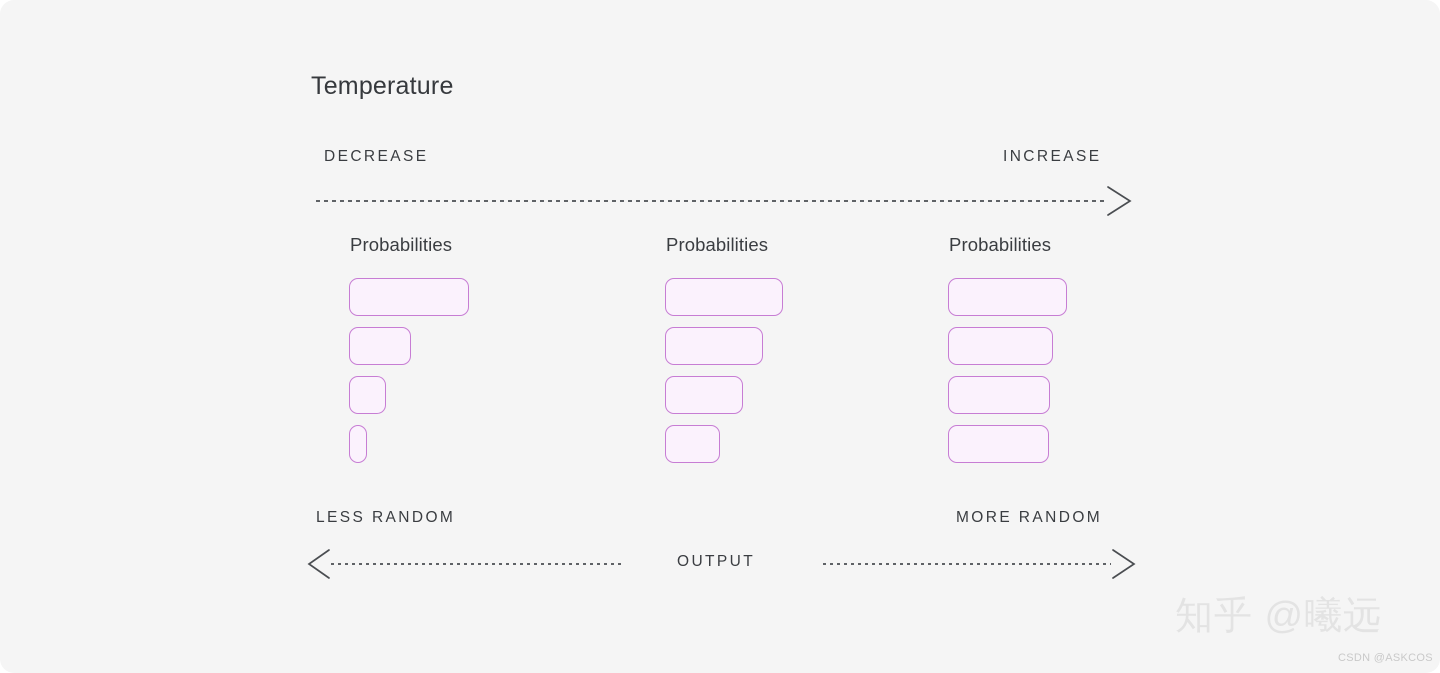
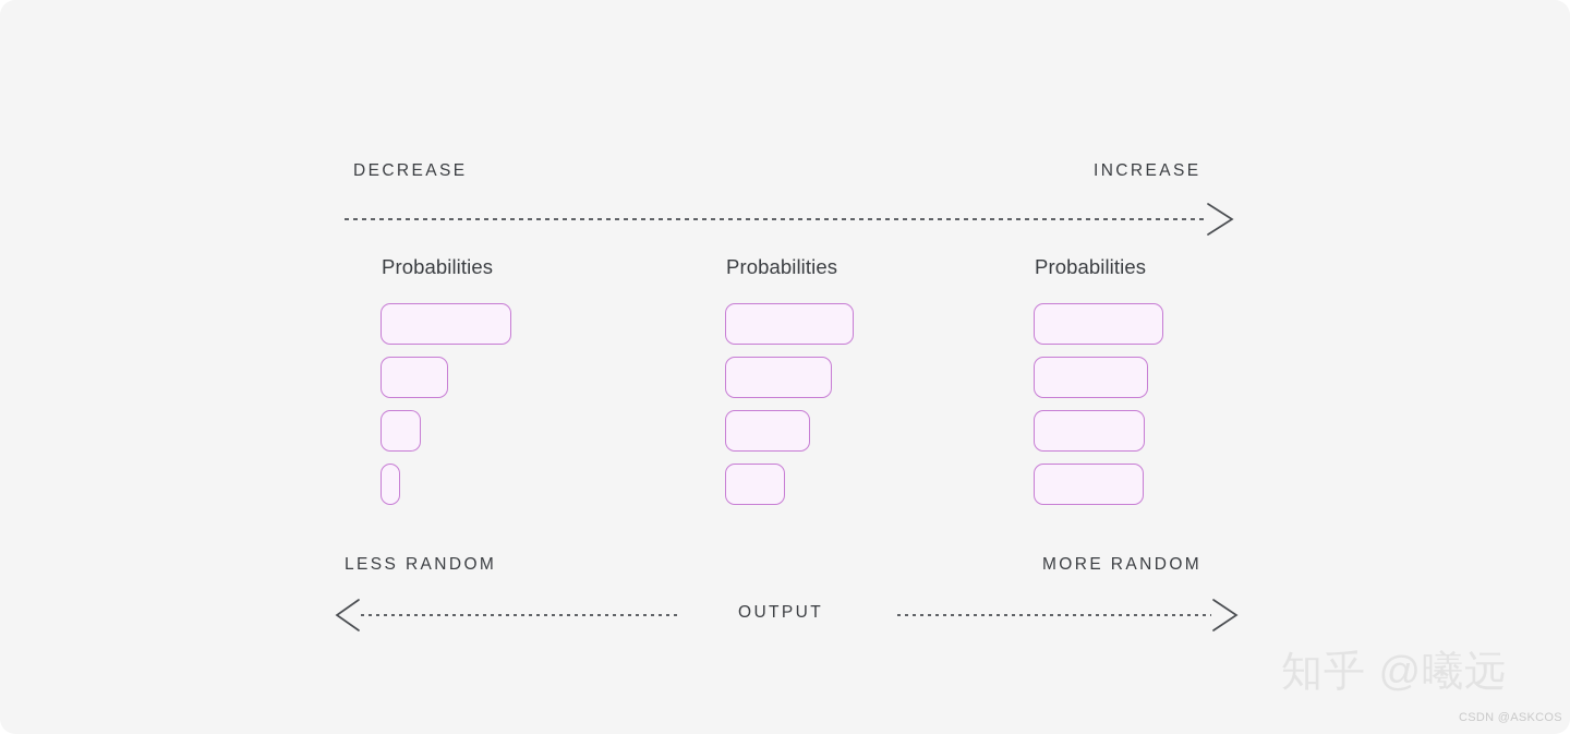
- Temperature
  DECREASE
  INCREASE
  Probabilities
  Probabilities
  Probabilities
  LESS RANDOM
  MORE RANDOM
  OUTPUT
  CSDN @ASKCOS
